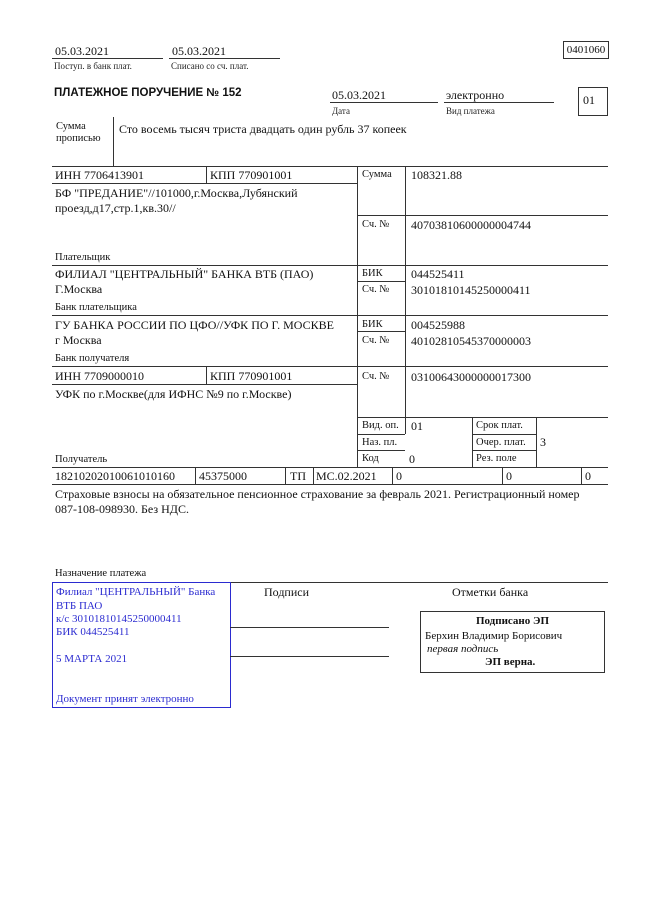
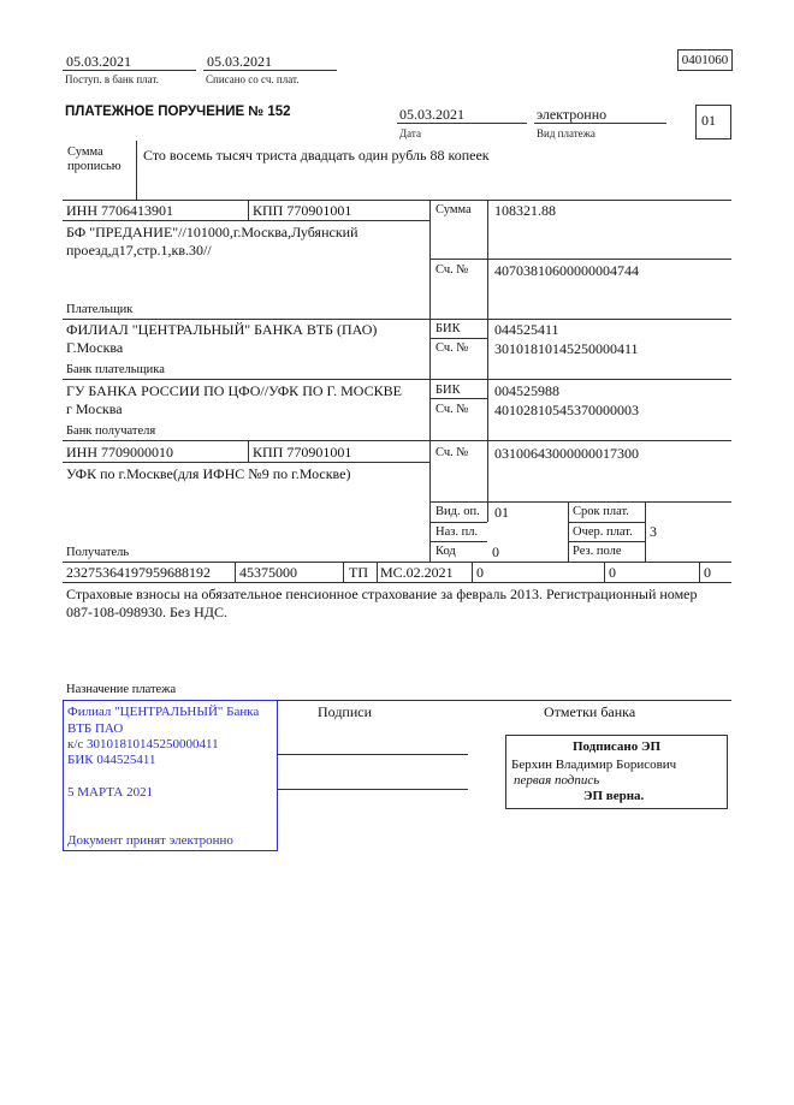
  05.03.2021
  Поступ. в банк плат.
  05.03.2021
  Списано со сч. плат.
  0401060
  ПЛАТЕЖНОЕ ПОРУЧЕНИЕ № 152
  05.03.2021
  Дата
  электронно
  Вид платежа
  01
  Сумма
  прописью
- Сто восемь тысяч триста двадцать один рубль 37 копеек
+ Сто восемь тысяч триста двадцать один рубль 88 копеек
  ИНН 7706413901
  КПП 770901001
  БФ "ПРЕДАНИЕ"//101000,г.Москва,Лубянский
  проезд,д17,стр.1,кв.30//
  Плательщик
  Сумма
  108321.88
  Сч. №
  40703810600000004744
  ФИЛИАЛ "ЦЕНТРАЛЬНЫЙ" БАНКА ВТБ (ПАО)
  Г.Москва
  Банк плательщика
  БИК
  044525411
  Сч. №
  30101810145250000411
  ГУ БАНКА РОССИИ ПО ЦФО//УФК ПО Г. МОСКВЕ
  г Москва
  Банк получателя
  БИК
  004525988
  Сч. №
  40102810545370000003
  ИНН 7709000010
  КПП 770901001
  УФК по г.Москве(для ИФНС №9 по г.Москве)
  Получатель
  Сч. №
  03100643000000017300
  Вид. оп.
  01
  Наз. пл.
  Код
  0
  Срок плат.
  Очер. плат.
  3
  Рез. поле
- 18210202010061010160
+ 23275364197959688192
  45375000
  ТП
  МС.02.2021
  0
  0
  0
- Страховые взносы на обязательное пенсионное страхование за февраль 2021. Регистрационный номер
+ Страховые взносы на обязательное пенсионное страхование за февраль 2013. Регистрационный номер
  087-108-098930. Без НДС.
  Назначение платежа
  Филиал "ЦЕНТРАЛЬНЫЙ" Банка
  ВТБ ПАО
  к/с 30101810145250000411
  БИК 044525411
  5 МАРТА 2021
  Документ принят электронно
  Подписи
  Отметки банка
  Подписано ЭП
  Берхин Владимир Борисович
  первая подпись
  ЭП верна.
